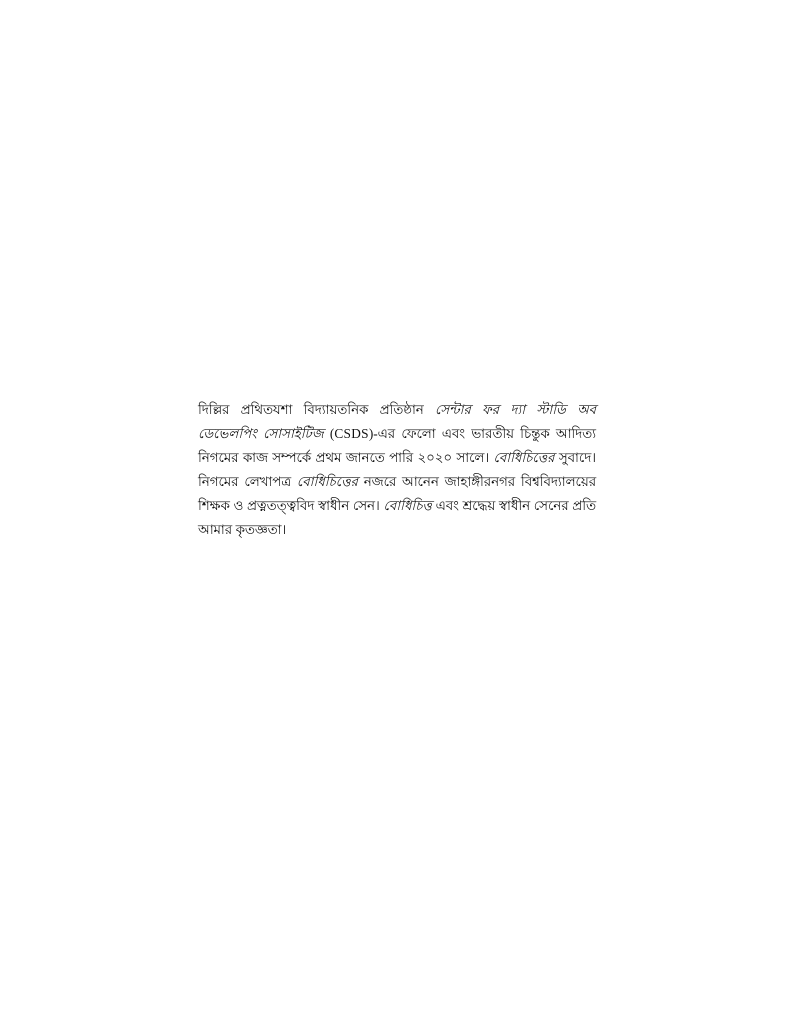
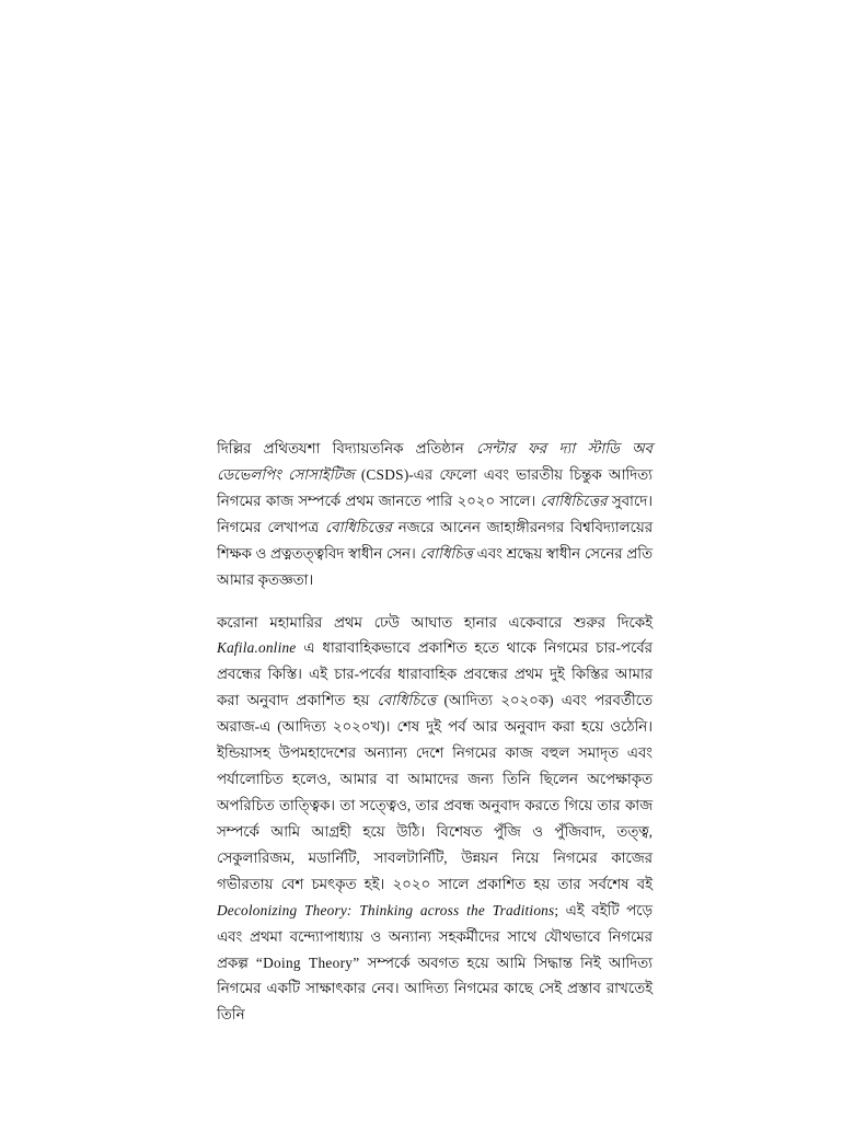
  দিল্লির প্রথিতযশা বিদ্যায়তনিক প্রতিষ্ঠান সেন্টার ফর দ্যা স্টাডি অব ডেভেলপিং সোসাইটিজ (CSDS)-এর ফেলো এবং ভারতীয় চিন্তুক আদিত্য নিগমের কাজ সম্পর্কে প্রথম জানতে পারি ২০২০ সালে। বোধিচিত্তের সুবাদে। নিগমের লেখাপত্র বোধিচিত্তের নজরে আনেন জাহাঙ্গীরনগর বিশ্ববিদ্যালয়ের শিক্ষক ও প্রত্নতত্ত্ববিদ স্বাধীন সেন। বোধিচিত্ত এবং শ্রদ্ধেয় স্বাধীন সেনের প্রতি আমার কৃতজ্ঞতা।
+ করোনা মহামারির প্রথম ঢেউ আঘাত হানার একেবারে শুরুর দিকেই Kafila.online এ ধারাবাহিকভাবে প্রকাশিত হতে থাকে নিগমের চার-পর্বের প্রবন্ধের কিস্তি। এই চার-পর্বের ধারাবাহিক প্রবন্ধের প্রথম দুই কিস্তির আমার করা অনুবাদ প্রকাশিত হয় বোধিচিত্তে (আদিত্য ২০২০ক) এবং পরবর্তীতে অরাজ-এ (আদিত্য ২০২০খ)। শেষ দুই পর্ব আর অনুবাদ করা হয়ে ওঠেনি। ইন্ডিয়াসহ উপমহাদেশের অন্যান্য দেশে নিগমের কাজ বহুল সমাদৃত এবং পর্যালোচিত হলেও, আমার বা আমাদের জন্য তিনি ছিলেন অপেক্ষাকৃত অপরিচিত তাত্ত্বিক। তা সত্ত্বেও, তার প্রবন্ধ অনুবাদ করতে গিয়ে তার কাজ সম্পর্কে আমি আগ্রহী হয়ে উঠি। বিশেষত পুঁজি ও পুঁজিবাদ, তত্ত্ব, সেকুলারিজম, মডার্নিটি, সাবলটার্নিটি, উন্নয়ন নিয়ে নিগমের কাজের গভীরতায় বেশ চমৎকৃত হই। ২০২০ সালে প্রকাশিত হয় তার সর্বশেষ বই Decolonizing Theory: Thinking across the Traditions; এই বইটি পড়ে এবং প্রথমা বন্দ্যোপাধ্যায় ও অন্যান্য সহকর্মীদের সাথে যৌথভাবে নিগমের প্রকল্প “Doing Theory” সম্পর্কে অবগত হয়ে আমি সিদ্ধান্ত নিই আদিত্য নিগমের একটি সাক্ষাৎকার নেব। আদিত্য নিগমের কাছে সেই প্রস্তাব রাখতেই তিনি
